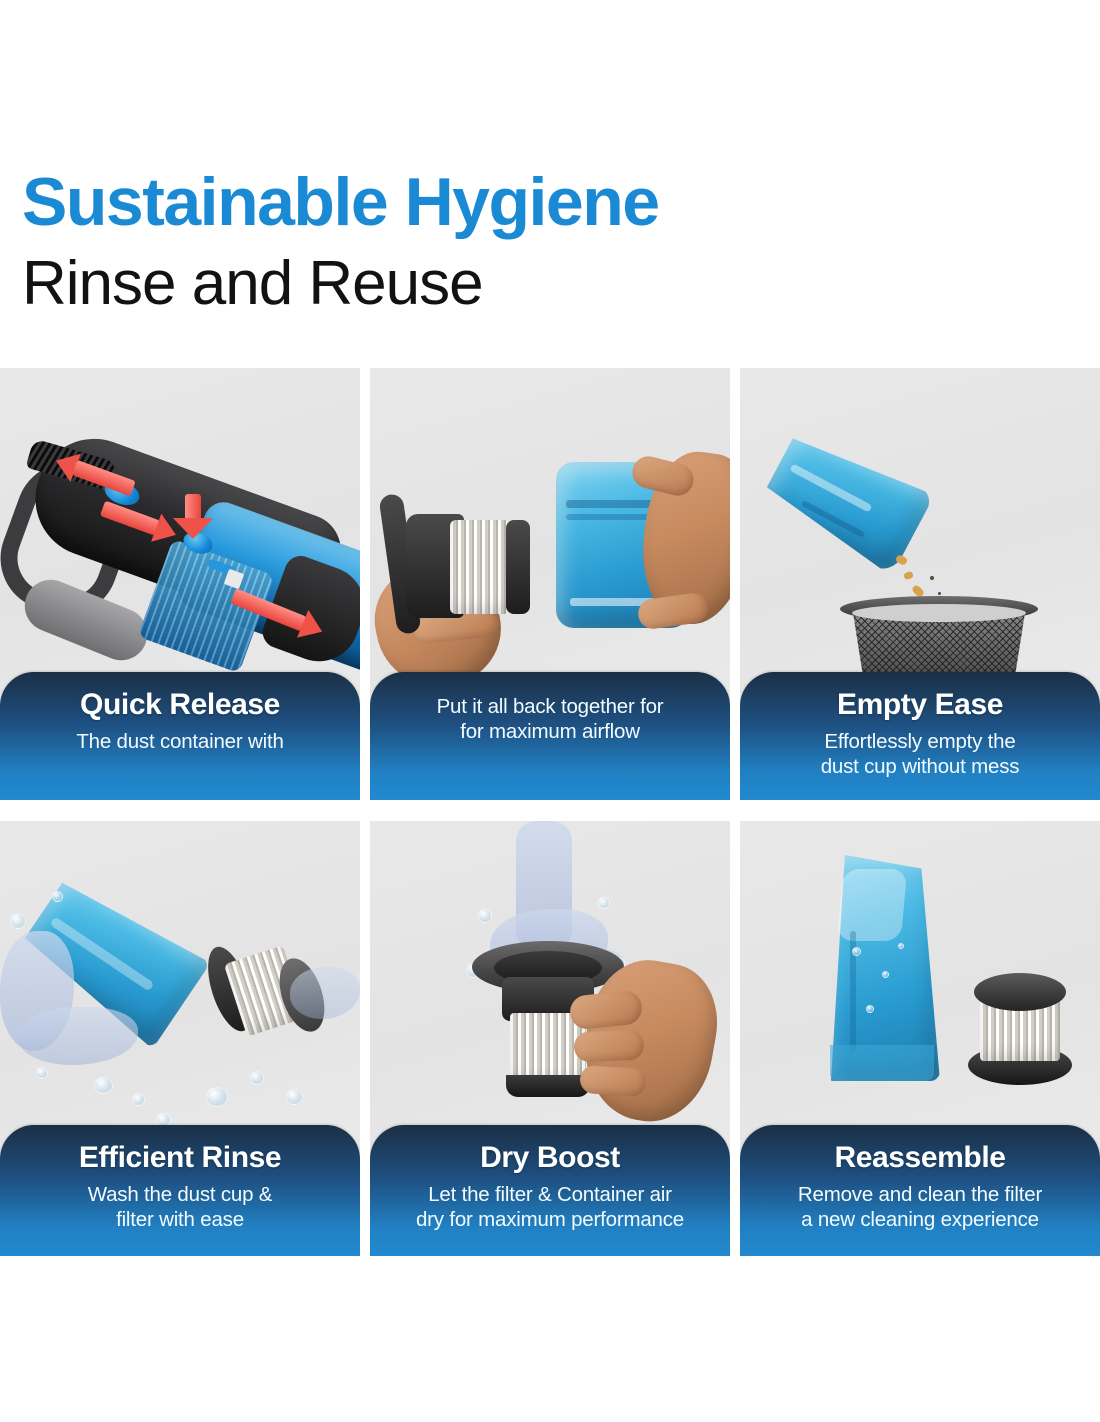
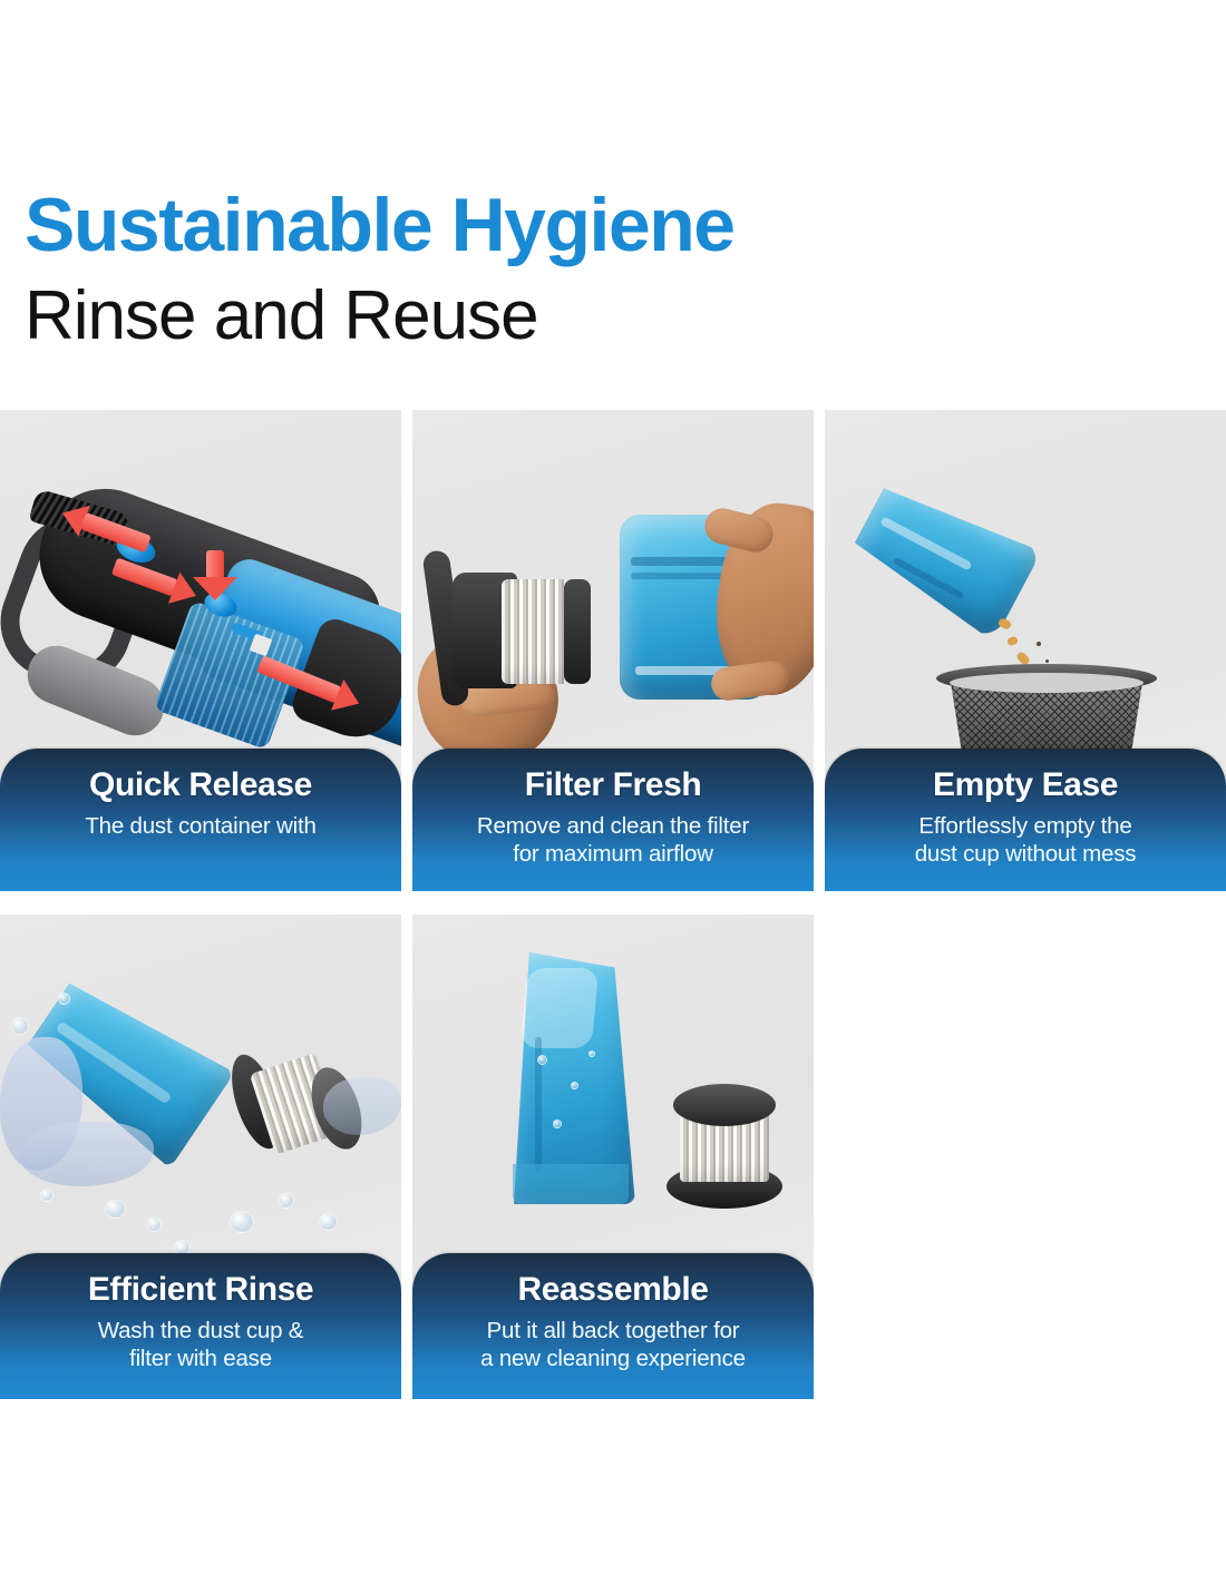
  Sustainable Hygiene
  Rinse and Reuse
  Quick Release
  The dust container with
+ Filter Fresh
- Put it all back together for
+ Remove and clean the filter
  for maximum airflow
  Empty Ease
  Effortlessly empty the
  dust cup without mess
  Efficient Rinse
  Wash the dust cup &
  filter with ease
- Dry Boost
- Let the filter & Container air
- dry for maximum performance
  Reassemble
- Remove and clean the filter
+ Put it all back together for
  a new cleaning experience
